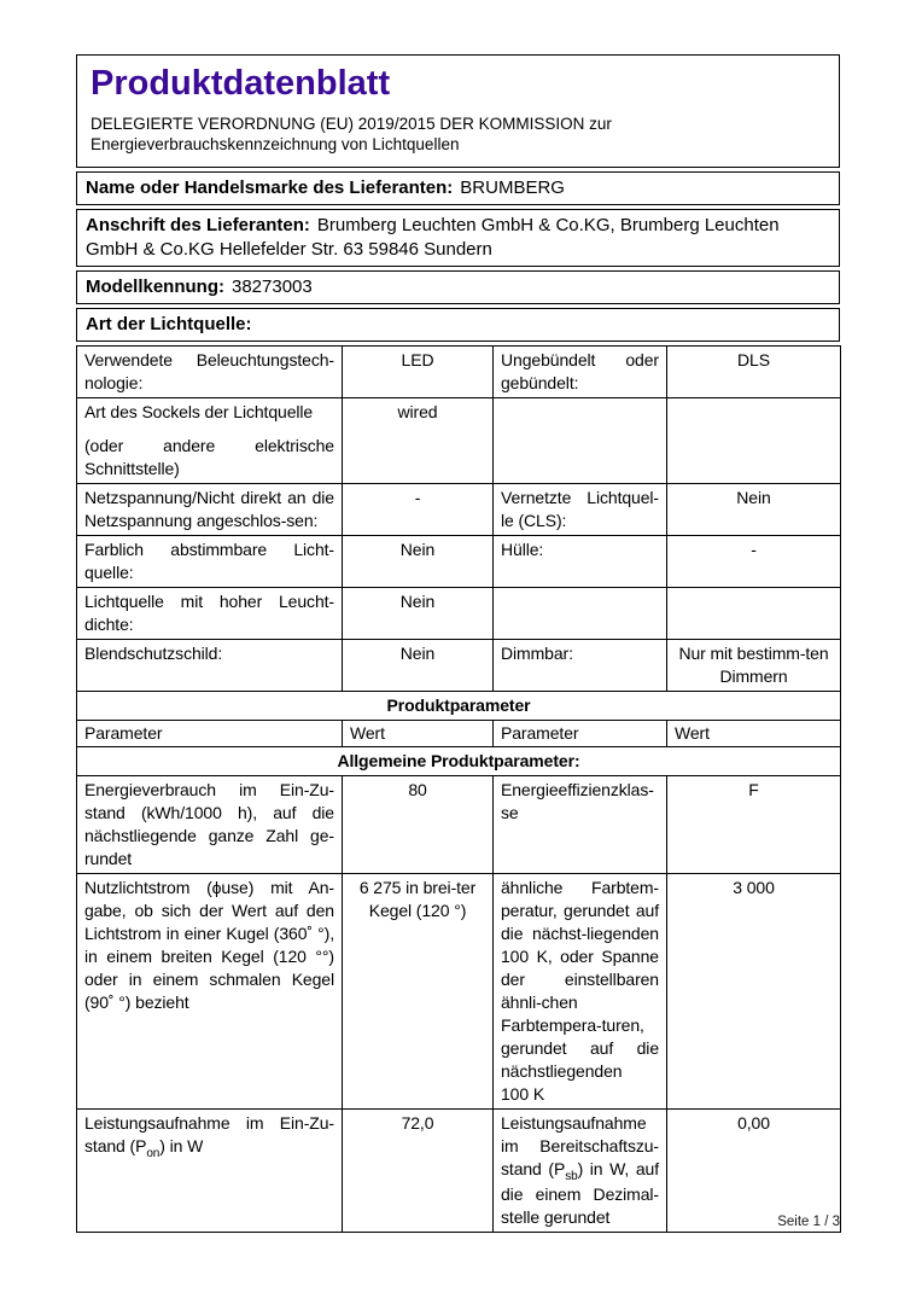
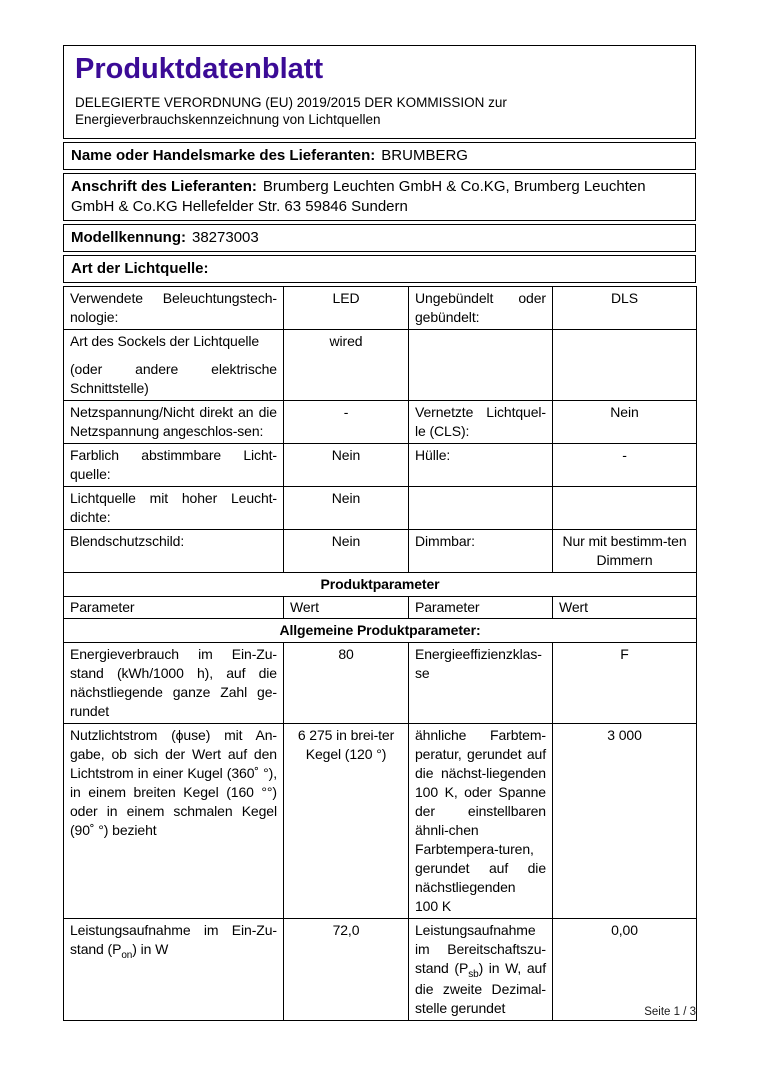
  Produktdatenblatt
  DELEGIERTE VERORDNUNG (EU) 2019/2015 DER KOMMISSION zur
  Energieverbrauchskennzeichnung von Lichtquellen
  Name oder Handelsmarke des Lieferanten: BRUMBERG
  Anschrift des Lieferanten: Brumberg Leuchten GmbH & Co.KG, Brumberg Leuchten GmbH & Co.KG Hellefelder Str. 63 59846 Sundern
  Modellkennung: 38273003
  Art der Lichtquelle:
  Verwendete Beleuchtungstech-nologie:	LED	Ungebündelt oder gebündelt:	DLS
  Art des Sockels der Lichtquelle (oder andere elektrische Schnittstelle)	wired
  Netzspannung/Nicht direkt an die Netzspannung angeschlos-sen:	-	Vernetzte Lichtquel-le (CLS):	Nein
  Farblich abstimmbare Licht-quelle:	Nein	Hülle:	-
  Lichtquelle mit hoher Leucht-dichte:	Nein
  Blendschutzschild:	Nein	Dimmbar:	Nur mit bestimm-ten Dimmern
  Produktparameter
  Parameter	Wert	Parameter	Wert
  Allgemeine Produktparameter:
  Energieverbrauch im Ein-Zu-stand (kWh/1000 h), auf die nächstliegende ganze Zahl ge-rundet	80	Energieeffizienzklas-se	F
- Nutzlichtstrom (ϕuse) mit An-gabe, ob sich der Wert auf den Lichtstrom in einer Kugel (360˚ °), in einem breiten Kegel (120 °°) oder in einem schmalen Kegel (90˚ °) bezieht	6 275 in brei-ter Kegel (120 °)	ähnliche Farbtem-peratur, gerundet auf die nächst-liegenden 100 K, oder Spanne der einstellbaren ähnli-chen Farbtempera-turen, gerundet auf die nächstliegenden 100 K	3 000
+ Nutzlichtstrom (ϕuse) mit An-gabe, ob sich der Wert auf den Lichtstrom in einer Kugel (360˚ °), in einem breiten Kegel (160 °°) oder in einem schmalen Kegel (90˚ °) bezieht	6 275 in brei-ter Kegel (120 °)	ähnliche Farbtem-peratur, gerundet auf die nächst-liegenden 100 K, oder Spanne der einstellbaren ähnli-chen Farbtempera-turen, gerundet auf die nächstliegenden 100 K	3 000
- Leistungsaufnahme im Ein-Zu-stand (Pon) in W	72,0	Leistungsaufnahme im Bereitschaftszu-stand (Psb) in W, auf die einem Dezimal-stelle gerundet	0,00
+ Leistungsaufnahme im Ein-Zu-stand (Pon) in W	72,0	Leistungsaufnahme im Bereitschaftszu-stand (Psb) in W, auf die zweite Dezimal-stelle gerundet	0,00
  Seite 1 / 3
